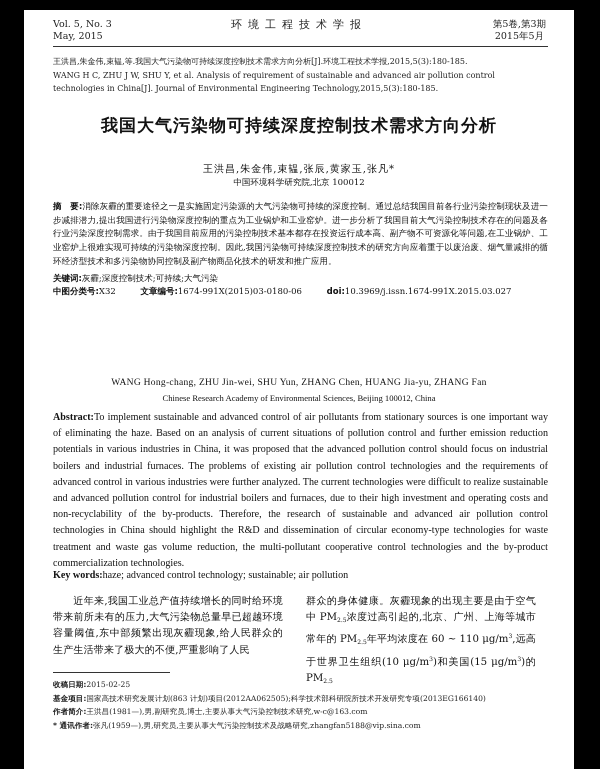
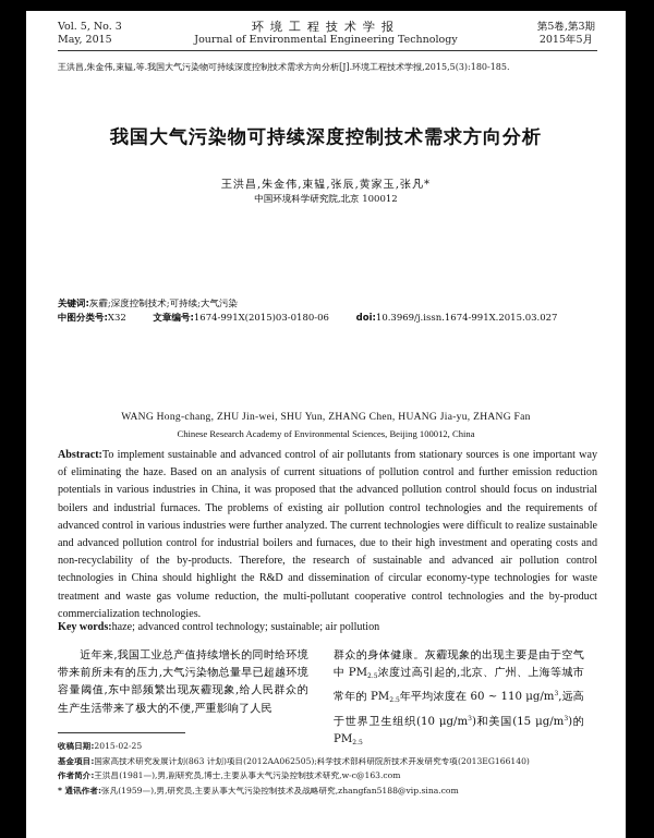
  Vol. 5, No. 3
  May, 2015
  环境工程技术学报
+ Journal of Environmental Engineering Technology
  第5卷,第3期
  2015年5月
  王洪昌,朱金伟,束韫,等.我国大气污染物可持续深度控制技术需求方向分析[J].环境工程技术学报,2015,5(3):180-185.
- WANG H C, ZHU J W, SHU Y, et al. Analysis of requirement of sustainable and advanced air pollution control technologies in China[J]. Journal of Environmental Engineering Technology,2015,5(3):180-185.
  我国大气污染物可持续深度控制技术需求方向分析
  王洪昌,朱金伟,束韫,张辰,黄家玉,张凡*
  中国环境科学研究院,北京 100012
- 摘 要:消除灰霾的重要途径之一是实施固定污染源的大气污染物可持续的深度控制。通过总结我国目前各行业污染控制现状及进一步减排潜力,提出我国进行污染物深度控制的重点为工业锅炉和工业窑炉。进一步分析了我国目前大气污染控制技术存在的问题及各行业污染深度控制需求。由于我国目前应用的污染控制技术基本都存在投资运行成本高、副产物不可资源化等问题,在工业锅炉、工业窑炉上很难实现可持续的污染物深度控制。因此,我国污染物可持续深度控制技术的研究方向应着重于以废治废、烟气量减排的循环经济型技术和多污染物协同控制及副产物商品化技术的研发和推广应用。
  关键词:灰霾;深度控制技术;可持续;大气污染
  中图分类号:X32 文章编号:1674-991X(2015)03-0180-06 doi:10.3969/j.issn.1674-991X.2015.03.027
  WANG Hong-chang, ZHU Jin-wei, SHU Yun, ZHANG Chen, HUANG Jia-yu, ZHANG Fan
  Chinese Research Academy of Environmental Sciences, Beijing 100012, China
  Abstract:To implement sustainable and advanced control of air pollutants from stationary sources is one important way of eliminating the haze. Based on an analysis of current situations of pollution control and further emission reduction potentials in various industries in China, it was proposed that the advanced pollution control should focus on industrial boilers and industrial furnaces. The problems of existing air pollution control technologies and the requirements of advanced control in various industries were further analyzed. The current technologies were difficult to realize sustainable and advanced pollution control for industrial boilers and furnaces, due to their high investment and operating costs and non-recyclability of the by-products. Therefore, the research of sustainable and advanced air pollution control technologies in China should highlight the R&D and dissemination of circular economy-type technologies for waste treatment and waste gas volume reduction, the multi-pollutant cooperative control technologies and the by-product commercialization technologies.
  Key words:haze; advanced control technology; sustainable; air pollution
  近年来,我国工业总产值持续增长的同时给环境带来前所未有的压力,大气污染物总量早已超越环境容量阈值,东中部频繁出现灰霾现象,给人民群众的生产生活带来了极大的不便,严重影响了人民
  群众的身体健康。灰霾现象的出现主要是由于空气中 PM 浓度过高引起的,北京、广州、上海等城市常年的 PM 年平均浓度在 60 ~ 110 μg/m ,远高于世界卫生组织(10 μg/m )和美国(15 μg/m )的 PM
  收稿日期:2015-02-25
  基金项目:国家高技术研究发展计划(863 计划)项目(2012AA062505);科学技术部科研院所技术开发研究专项(2013EG166140)
  作者简介:王洪昌(1981—),男,副研究员,博士,主要从事大气污染控制技术研究,w-c@163.com
  * 通讯作者:张凡(1959—),男,研究员,主要从事大气污染控制技术及战略研究,zhangfan5188@vip.sina.com
